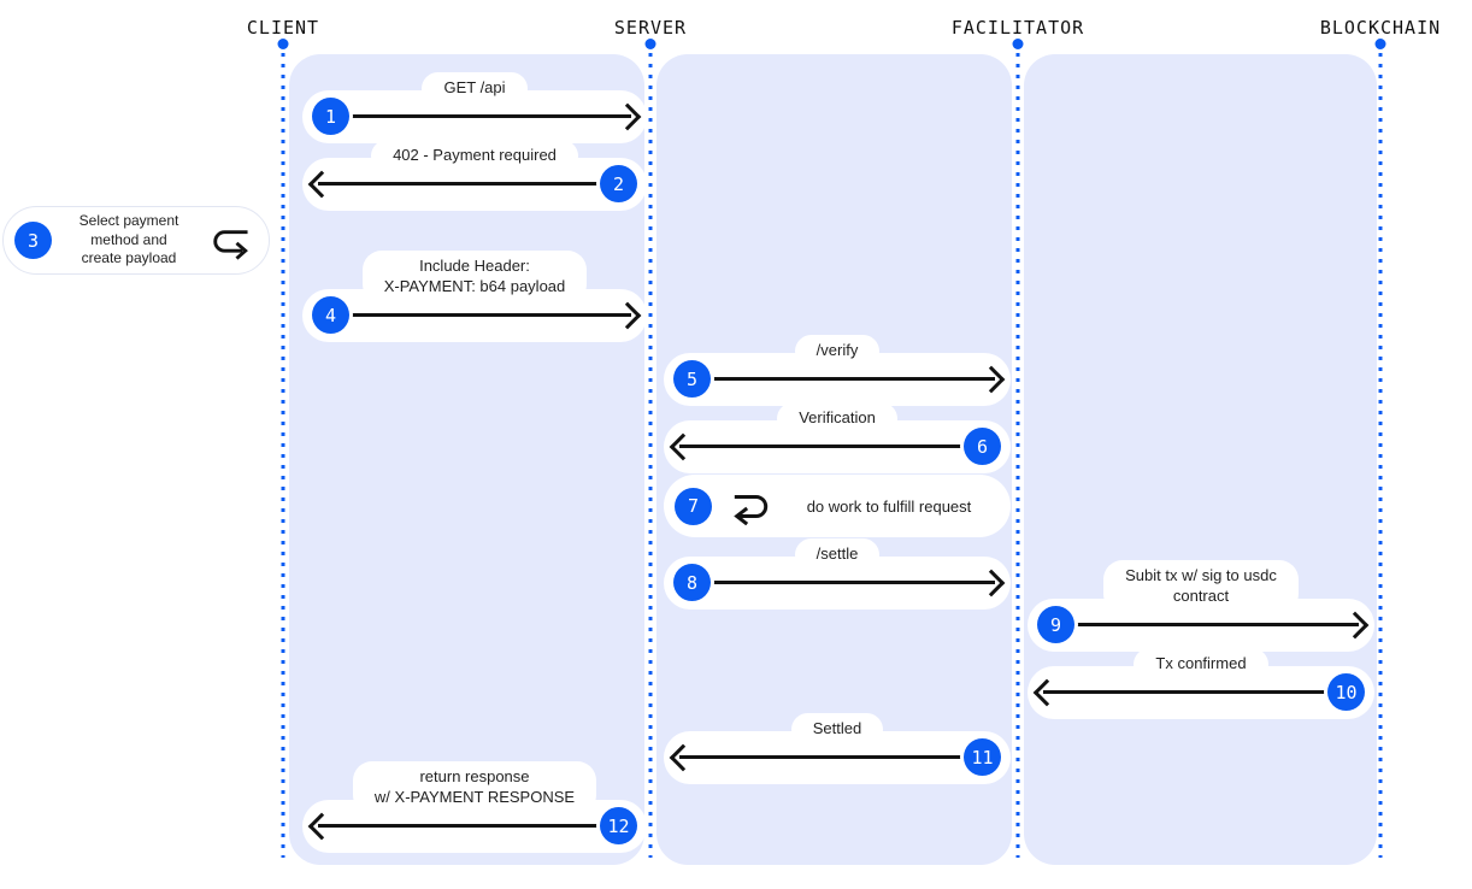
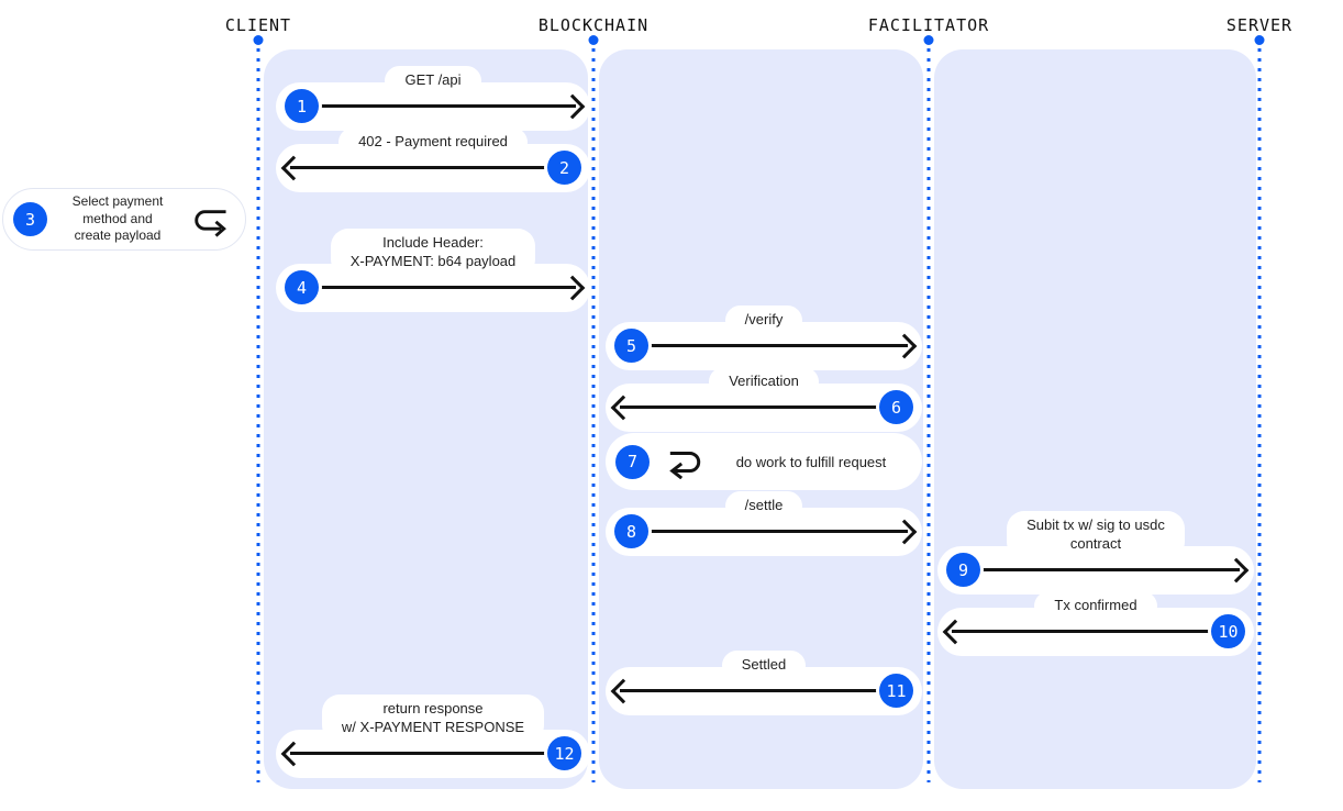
  CLIENT
- SERVER
+ BLOCKCHAIN
  FACILITATOR
- BLOCKCHAIN
+ SERVER
  GET /api
  1
  402 - Payment required
  2
  3
  Select payment
  method and
  create payload
  Include Header:
  X-PAYMENT: b64 payload
  4
  /verify
  5
  Verification
  6
  7
  do work to fulfill request
  /settle
  8
  Subit tx w/ sig to usdc
  contract
  9
  Tx confirmed
  10
  Settled
  11
  return response
  w/ X-PAYMENT RESPONSE
  12
